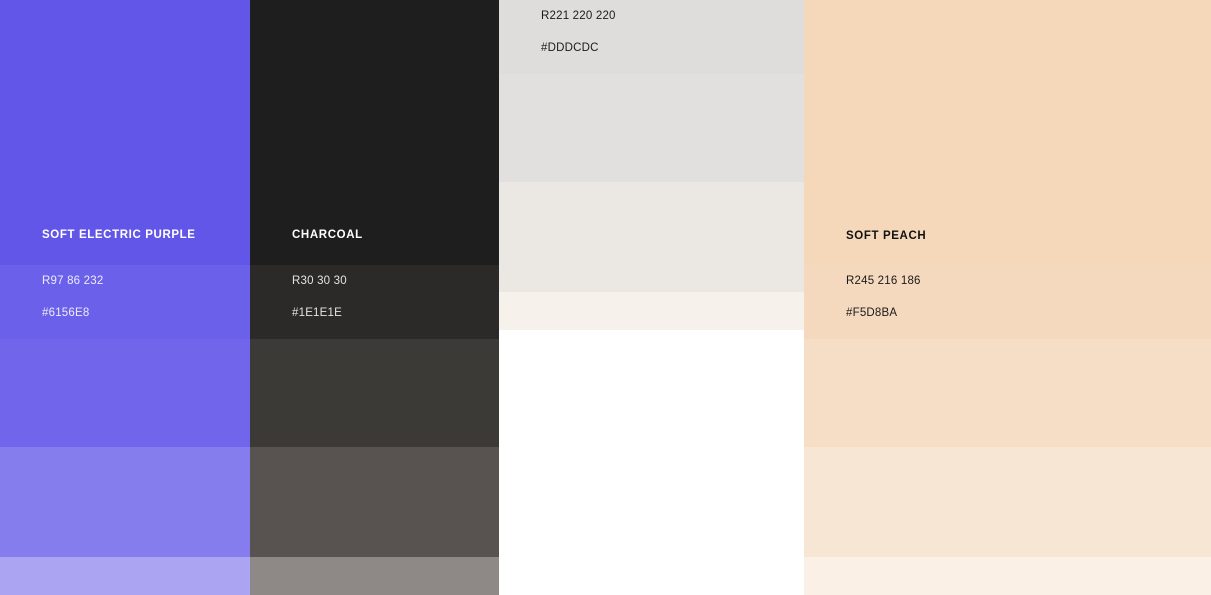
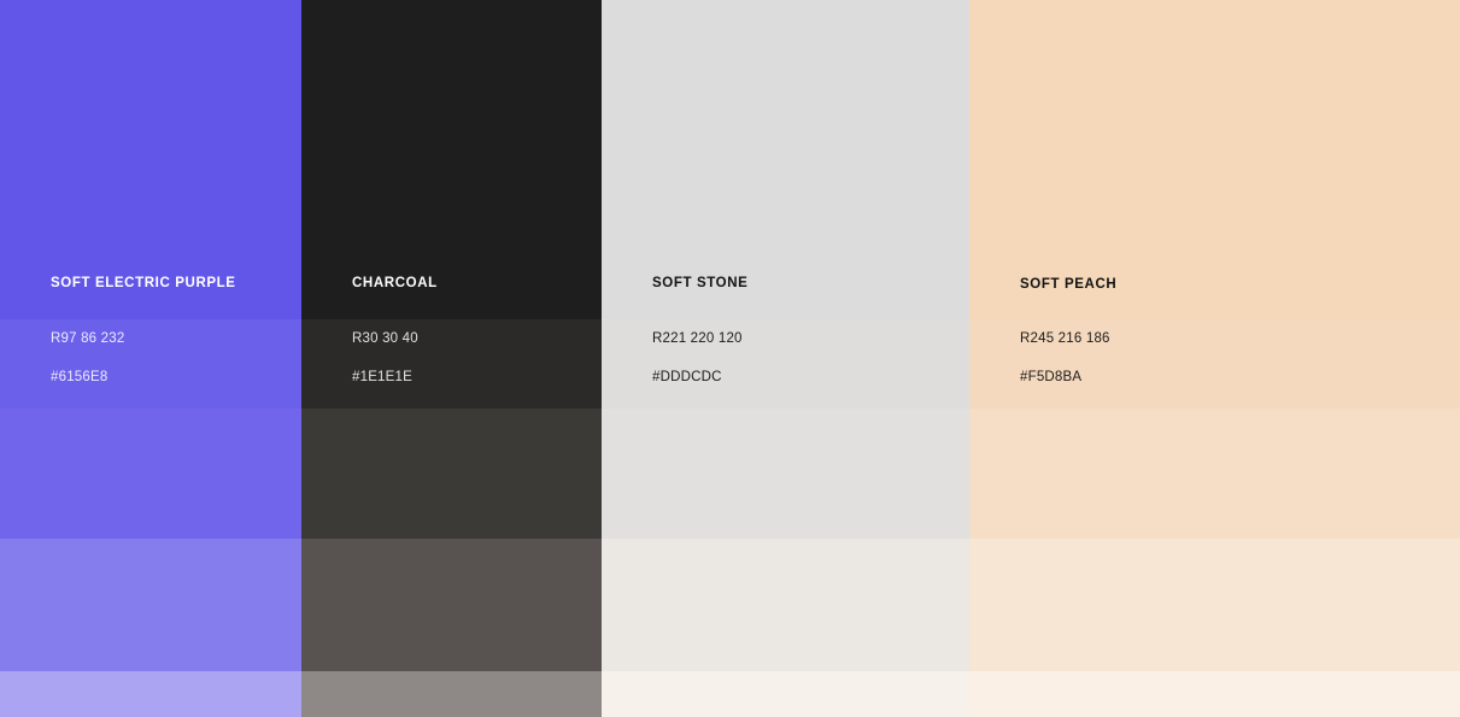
  SOFT ELECTRIC PURPLE
  R97 86 232
  #6156E8
  CHARCOAL
- R30 30 30
+ R30 30 40
  #1E1E1E
+ SOFT STONE
- R221 220 220
+ R221 220 120
  #DDDCDC
  SOFT PEACH
  R245 216 186
  #F5D8BA
